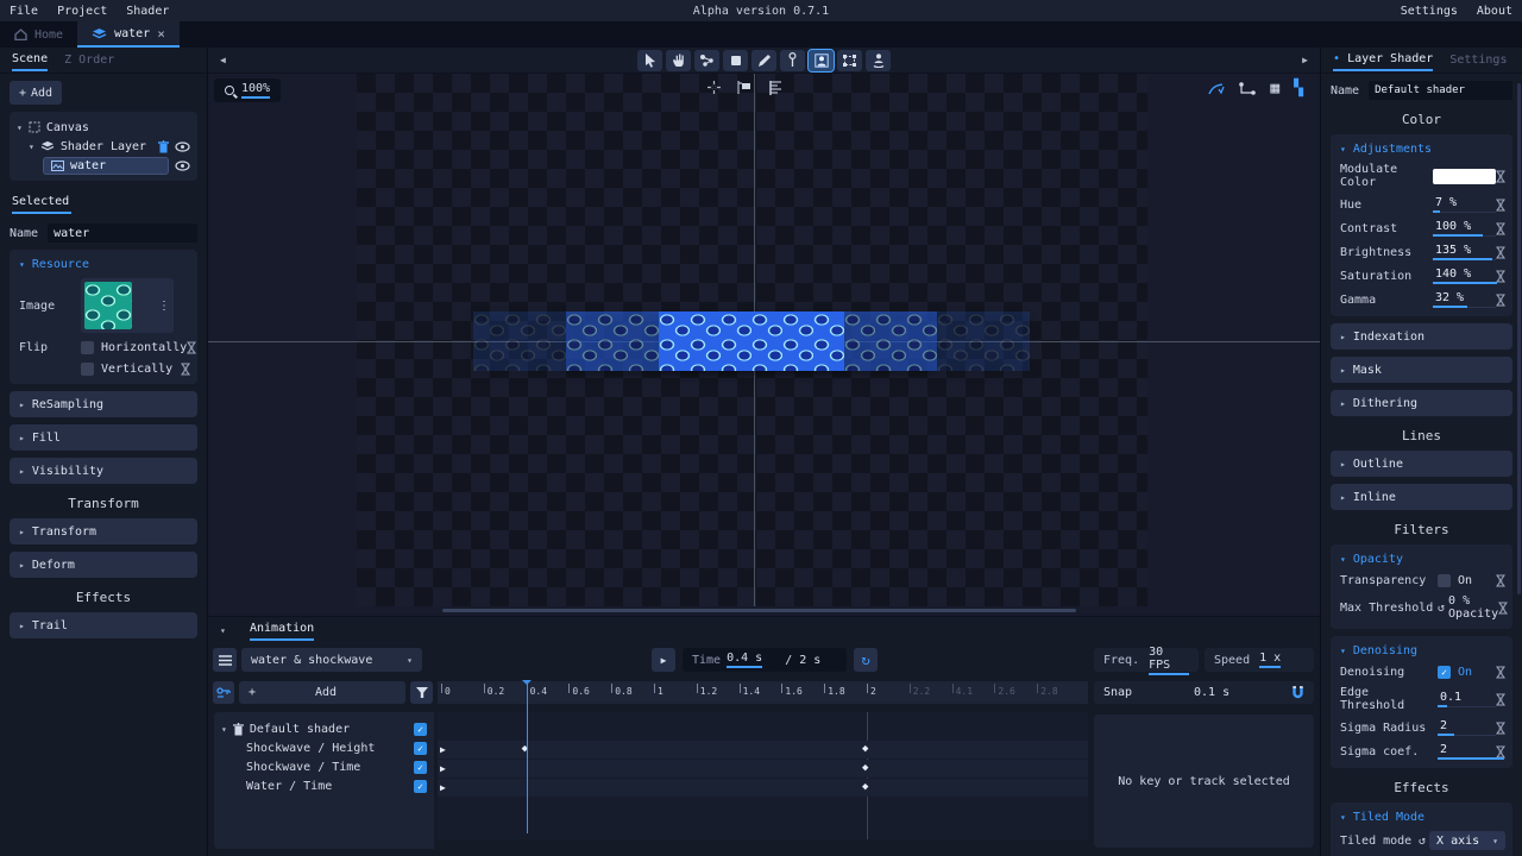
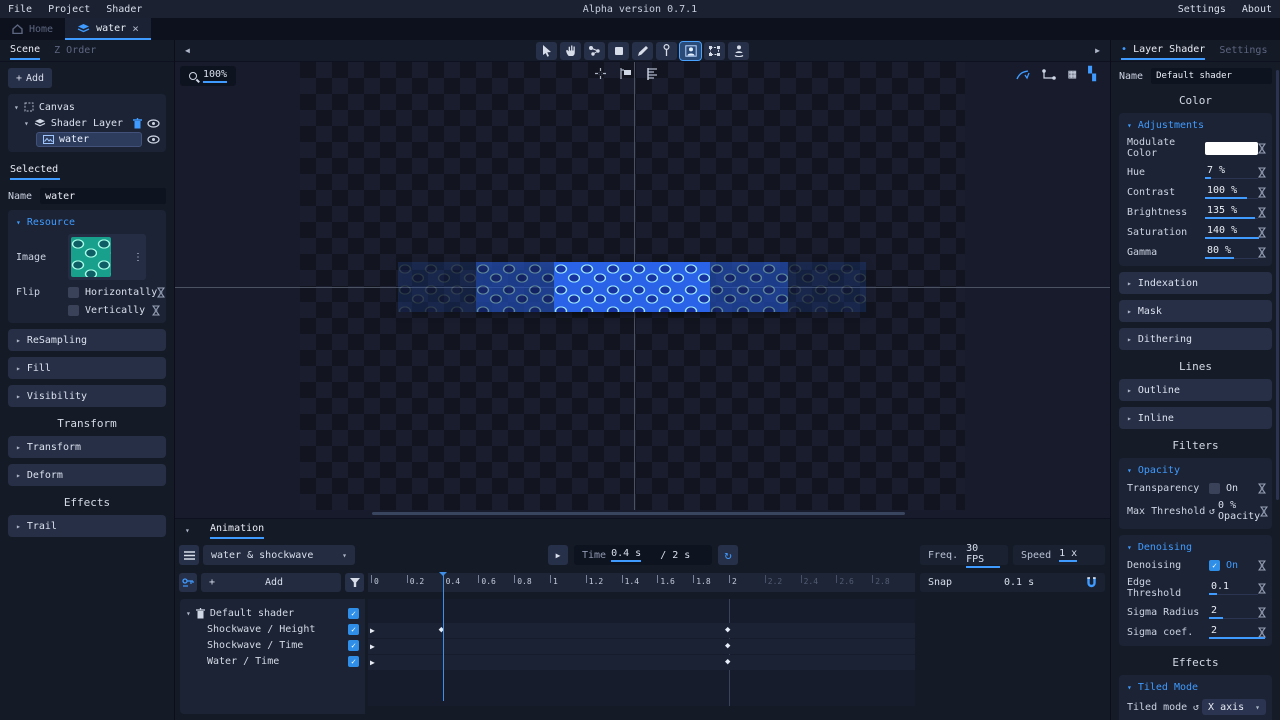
  File
  Project
  Shader
  Alpha version 0.7.1
  Settings
  About
  Home
  water
  ×
  Scene
  Z Order
  +
  Add
  ▾
  Canvas
  ▾
  Shader Layer
  water
  Selected
  Name
  water
  ▾
  Resource
  Image
  ⋮
  Flip
  Horizontally
  Vertically
  ▸
  ReSampling
  ▸
  Fill
  ▸
  Visibility
  Transform
  ▸
  Transform
  ▸
  Deform
  Effects
  ▸
  Trail
  ◀
  ▶
  100%
  ▦
  ▚
  ▾
  Animation
  water & shockwave
  ▾
  ▶
  Time
  0.4 s
  / 2 s
  ↻
  Freq.
  30 FPS
  Speed
  1 x
  +
  Add
  0
  0.2
  0.4
  0.6
  0.8
  1
  1.2
  1.4
  1.6
  1.8
  2
  2.2
- 4.1
+ 2.4
  2.6
  2.8
  Snap
  0.1 s
  ▾
  Default shader
  ✓
  Shockwave / Height
  ✓
  Shockwave / Time
  ✓
  Water / Time
  ✓
  ▶
  ◆
  ◆
  ▶
  ◆
  ▶
  ◆
- No key or track selected
  • Layer Shader
  Settings
  Name
  Default shader
  Color
  ▾
  Adjustments
  Modulate Color
  Hue
  7 %
  Contrast
  100 %
  Brightness
  135 %
  Saturation
  140 %
  Gamma
- 32 %
+ 80 %
  ▸
  Indexation
  ▸
  Mask
  ▸
  Dithering
  Lines
  ▸
  Outline
  ▸
  Inline
  Filters
  ▾
  Opacity
  Transparency
  On
  Max Threshold
  ↺
  0 % Opacity
  ▾
  Denoising
  Denoising
  ✓
  On
  Edge Threshold
  0.1
  Sigma Radius
  2
  Sigma coef.
  2
  Effects
  ▾
  Tiled Mode
  Tiled mode
  ↺
  X axis
  ▾
